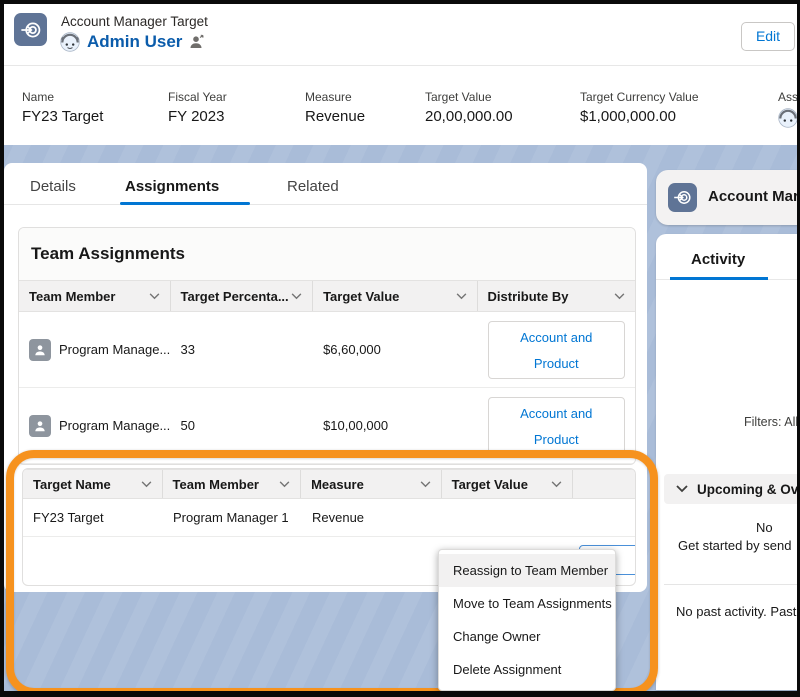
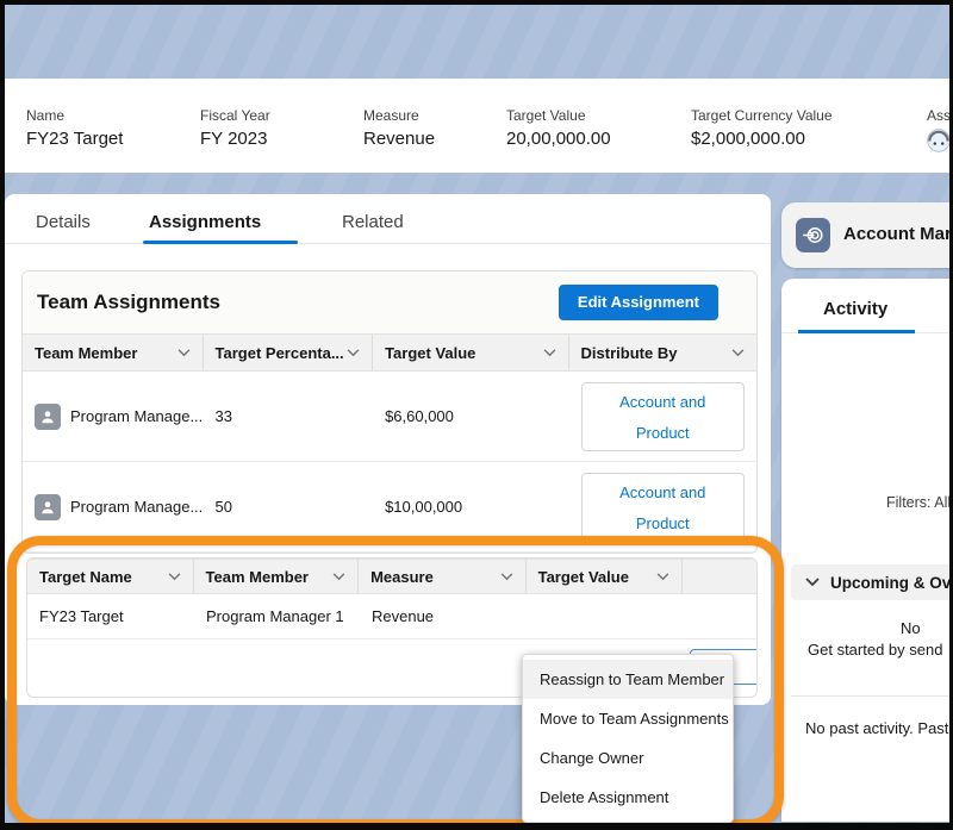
- Account Manager Target
- Admin User
- Edit
  Name
  FY23 Target
  Fiscal Year
  FY 2023
  Measure
  Revenue
  Target Value
  20,00,000.00
  Target Currency Value
- $1,000,000.00
+ $2,000,000.00
  Ass
  Details
  Assignments
  Related
  Team Assignments
+ Edit Assignment
  Team Member
  Target Percenta...
  Target Value
  Distribute By
  Program Manage...
  33
  $6,60,000
  Account and Product
  Program Manage...
  50
  $10,00,000
  Account and Product
  Target Name
  Team Member
  Measure
  Target Value
  FY23 Target
  Program Manager 1
  Revenue
  Account Mar
  Activity
  Filters: All
  Upcoming & Ov
  No
  Get started by send
  No past activity. Past
  Reassign to Team Member
  Move to Team Assignments
  Change Owner
  Delete Assignment
